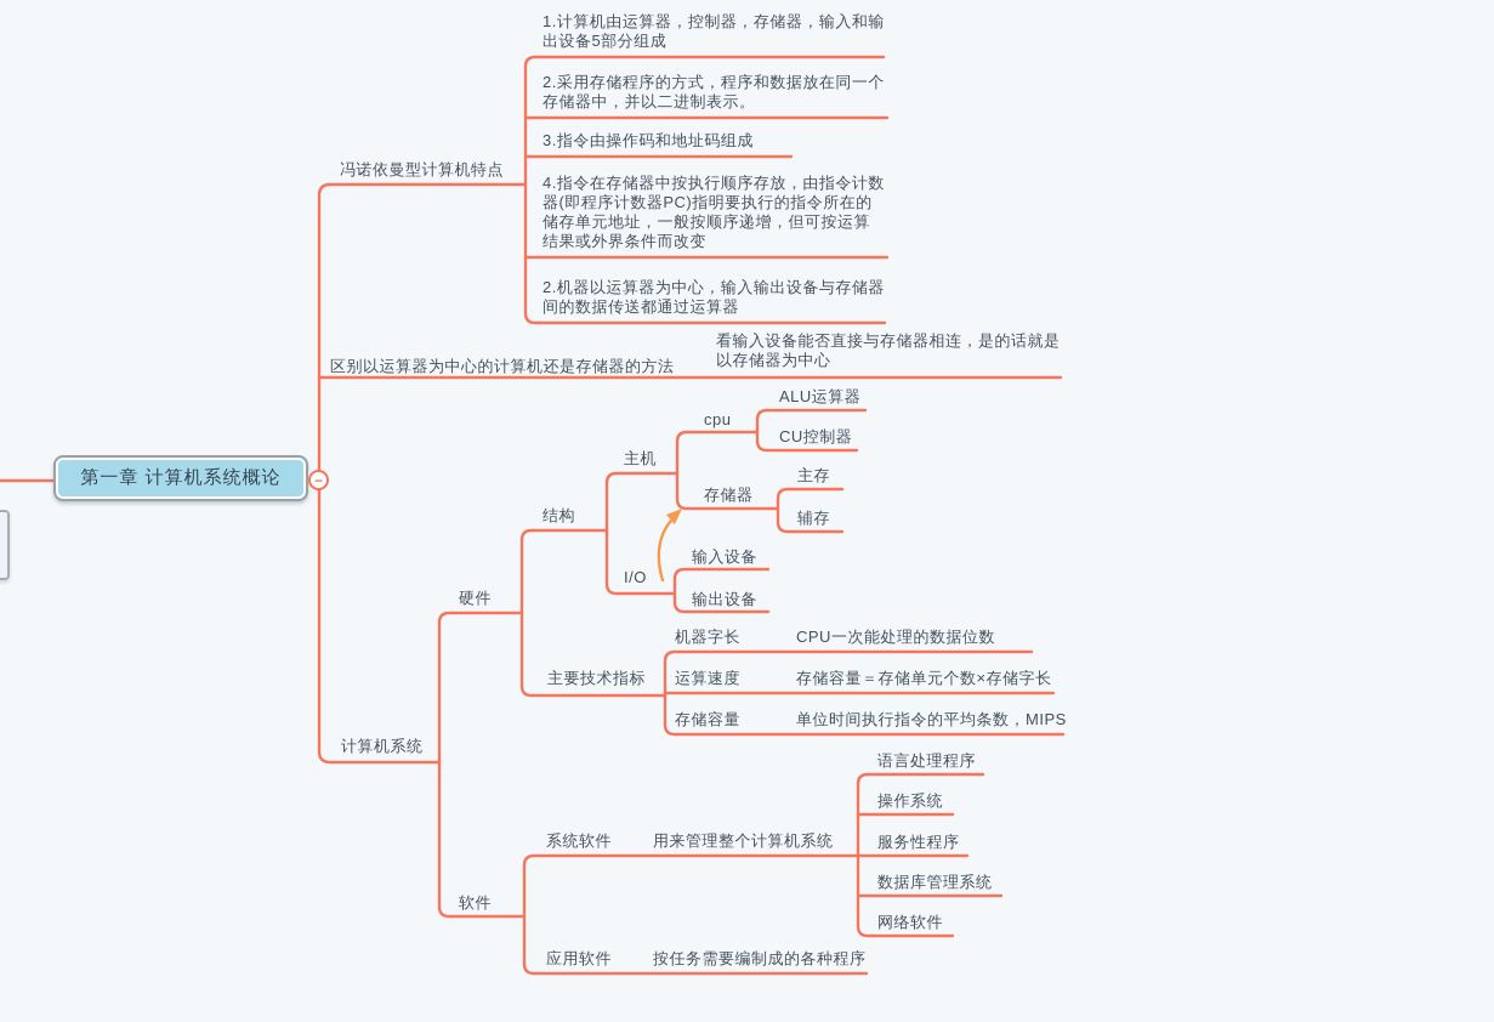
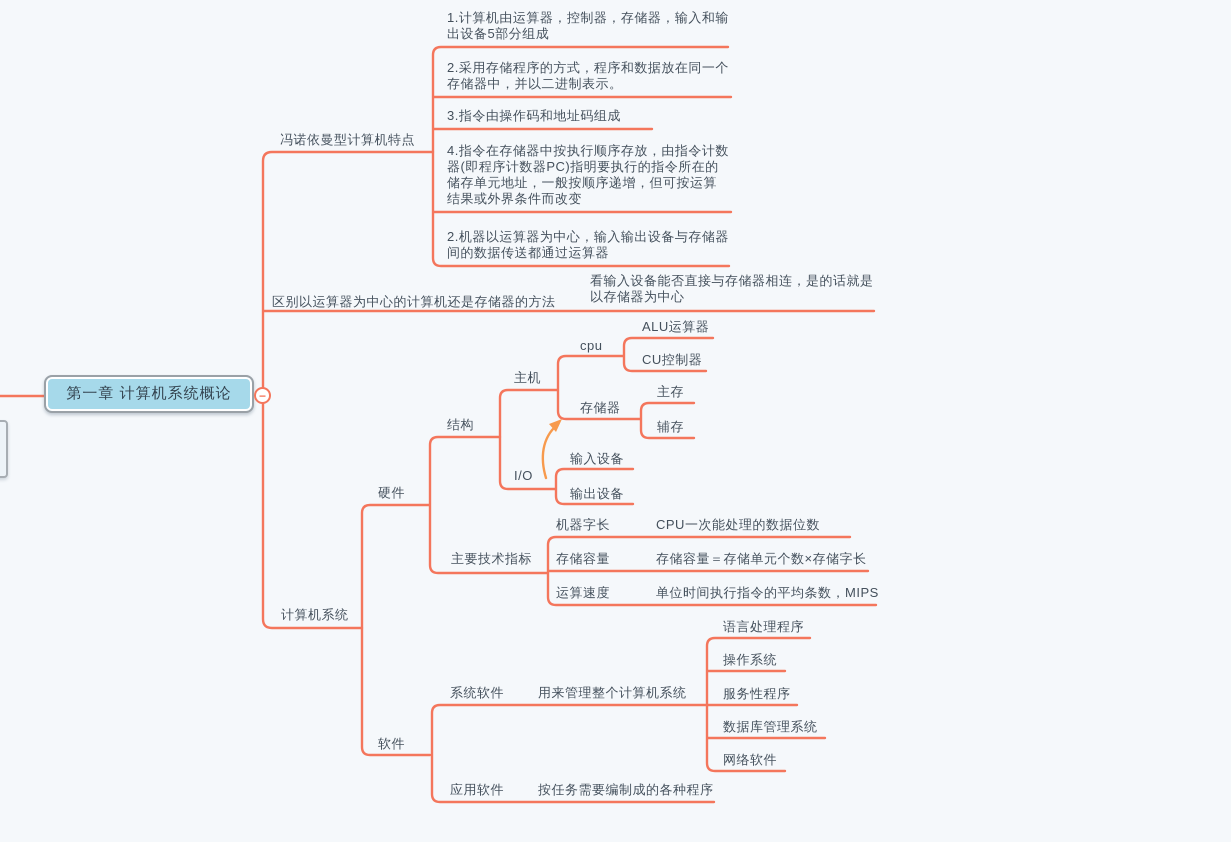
  第一章 计算机系统概论
  −
  冯诺依曼型计算机特点
  1.计算机由运算器，控制器，存储器，输入和输出设备5部分组成
  2.采用存储程序的方式，程序和数据放在同一个存储器中，并以二进制表示。
  3.指令由操作码和地址码组成
  4.指令在存储器中按执行顺序存放，由指令计数器(即程序计数器PC)指明要执行的指令所在的储存单元地址，一般按顺序递增，但可按运算结果或外界条件而改变
  2.机器以运算器为中心，输入输出设备与存储器间的数据传送都通过运算器
  区别以运算器为中心的计算机还是存储器的方法
  看输入设备能否直接与存储器相连，是的话就是以存储器为中心
  计算机系统
  硬件
  结构
  主机
  cpu
  ALU运算器
  CU控制器
  存储器
  主存
  辅存
  I/O
  输入设备
  输出设备
  主要技术指标
  机器字长
  CPU一次能处理的数据位数
- 运算速度
+ 存储容量
  存储容量＝存储单元个数×存储字长
- 存储容量
+ 运算速度
  单位时间执行指令的平均条数，MIPS
  软件
  系统软件
  用来管理整个计算机系统
  语言处理程序
  操作系统
  服务性程序
  数据库管理系统
  网络软件
  应用软件
  按任务需要编制成的各种程序
